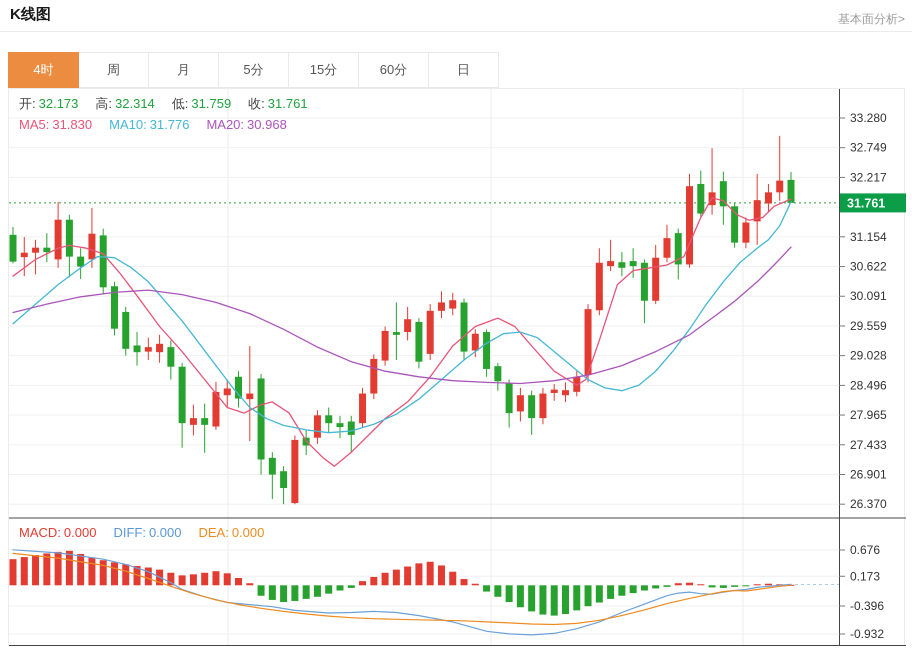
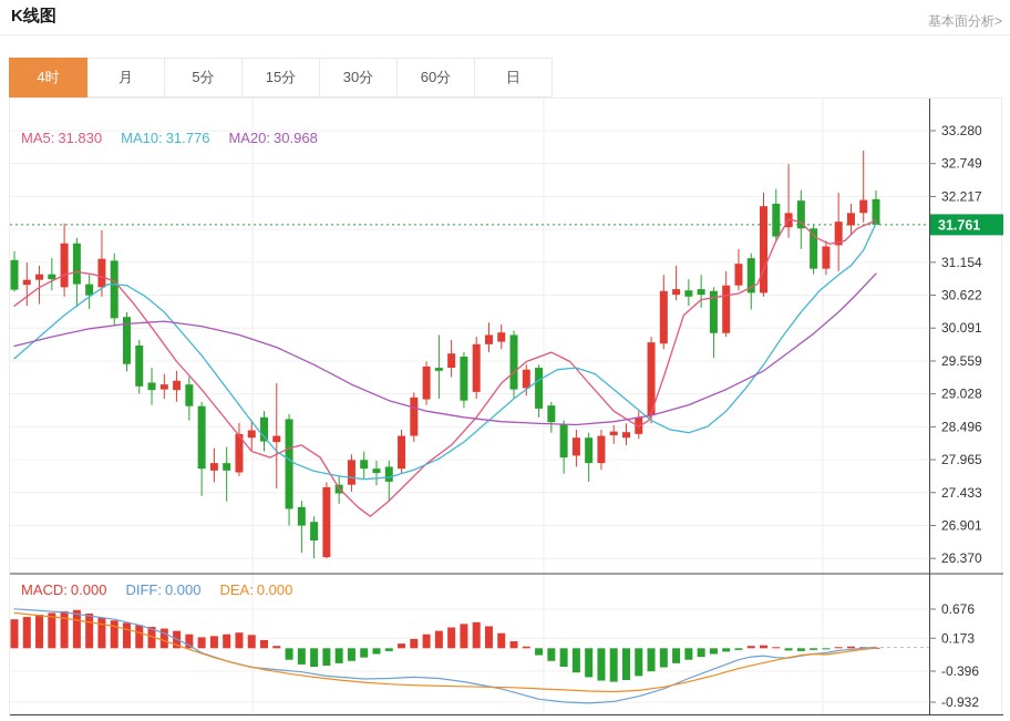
  K线图
  基本面分析>
  4时
- 周
  月
  5分
  15分
+ 30分
  60分
  日
- 开: 32.173 高: 32.314 低: 31.759 收: 31.761
  MA5: 31.830 MA10: 31.776 MA20: 30.968
  MACD: 0.000 DIFF: 0.000 DEA: 0.000
  33.280
  32.749
  32.217
  31.154
  30.622
  30.091
  29.559
  29.028
  28.496
  27.965
  27.433
  26.901
  26.370
  0.676
  0.173
  -0.396
  -0.932
  31.761
